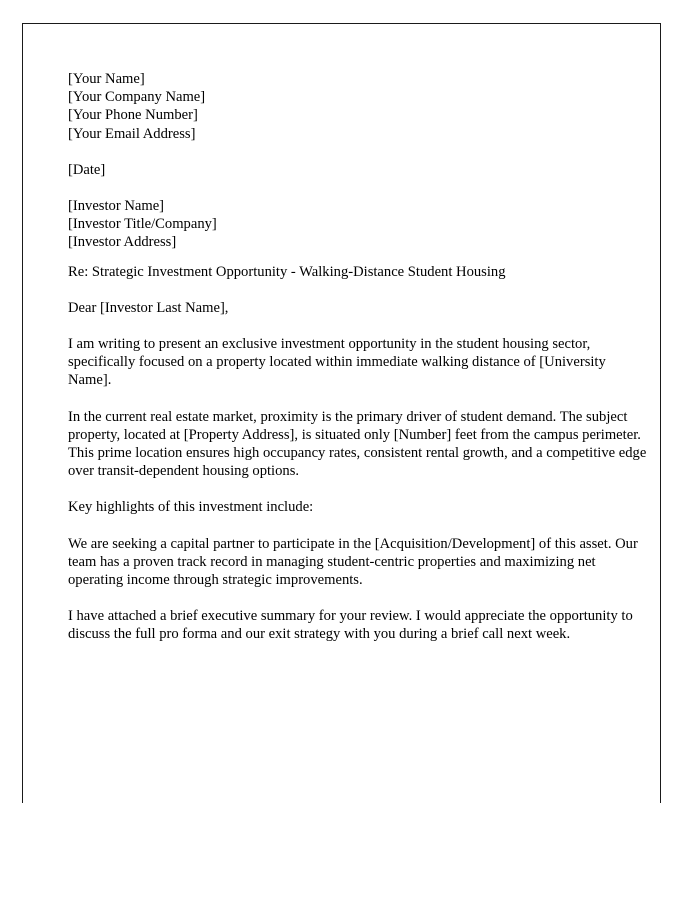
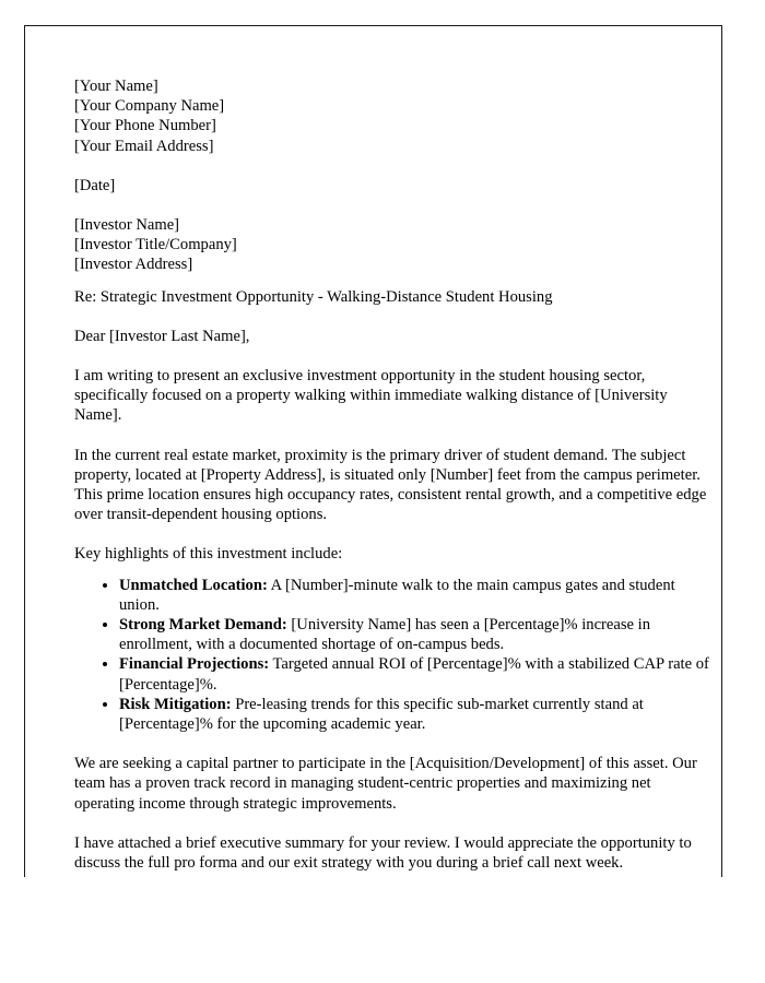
  [Your Name]
  [Your Company Name]
  [Your Phone Number]
  [Your Email Address]
  [Date]
  [Investor Name]
  [Investor Title/Company]
  [Investor Address]
  Re: Strategic Investment Opportunity - Walking-Distance Student Housing
  Dear [Investor Last Name],
- I am writing to present an exclusive investment opportunity in the student housing sector, specifically focused on a property located within immediate walking distance of [University Name].
+ I am writing to present an exclusive investment opportunity in the student housing sector, specifically focused on a property walking within immediate walking distance of [University Name].
  In the current real estate market, proximity is the primary driver of student demand. The subject property, located at [Property Address], is situated only [Number] feet from the campus perimeter. This prime location ensures high occupancy rates, consistent rental growth, and a competitive edge over transit-dependent housing options.
  Key highlights of this investment include:
+ Unmatched Location: A [Number]-minute walk to the main campus gates and student union.
+ Strong Market Demand: [University Name] has seen a [Percentage]% increase in enrollment, with a documented shortage of on-campus beds.
+ Financial Projections: Targeted annual ROI of [Percentage]% with a stabilized CAP rate of [Percentage]%.
+ Risk Mitigation: Pre-leasing trends for this specific sub-market currently stand at [Percentage]% for the upcoming academic year.
  We are seeking a capital partner to participate in the [Acquisition/Development] of this asset. Our team has a proven track record in managing student-centric properties and maximizing net operating income through strategic improvements.
  I have attached a brief executive summary for your review. I would appreciate the opportunity to discuss the full pro forma and our exit strategy with you during a brief call next week.
